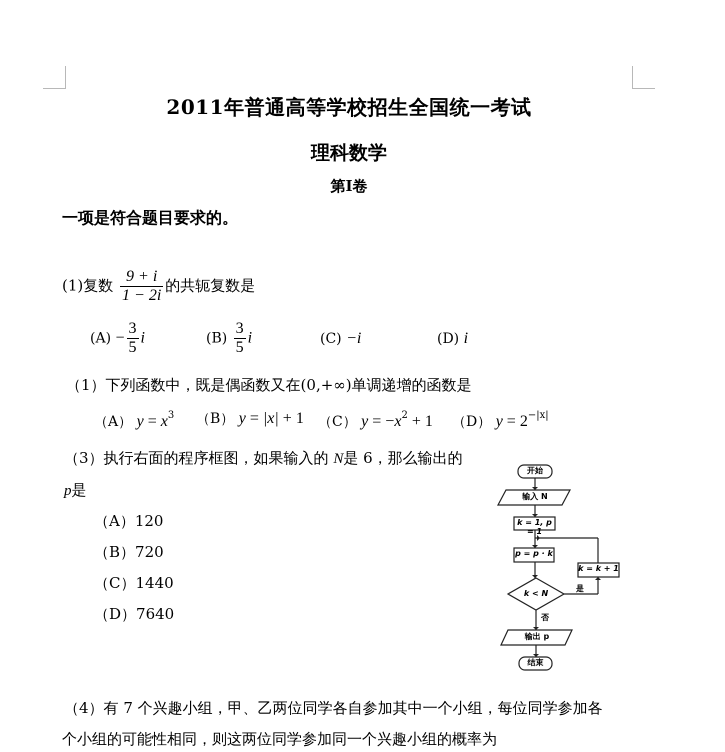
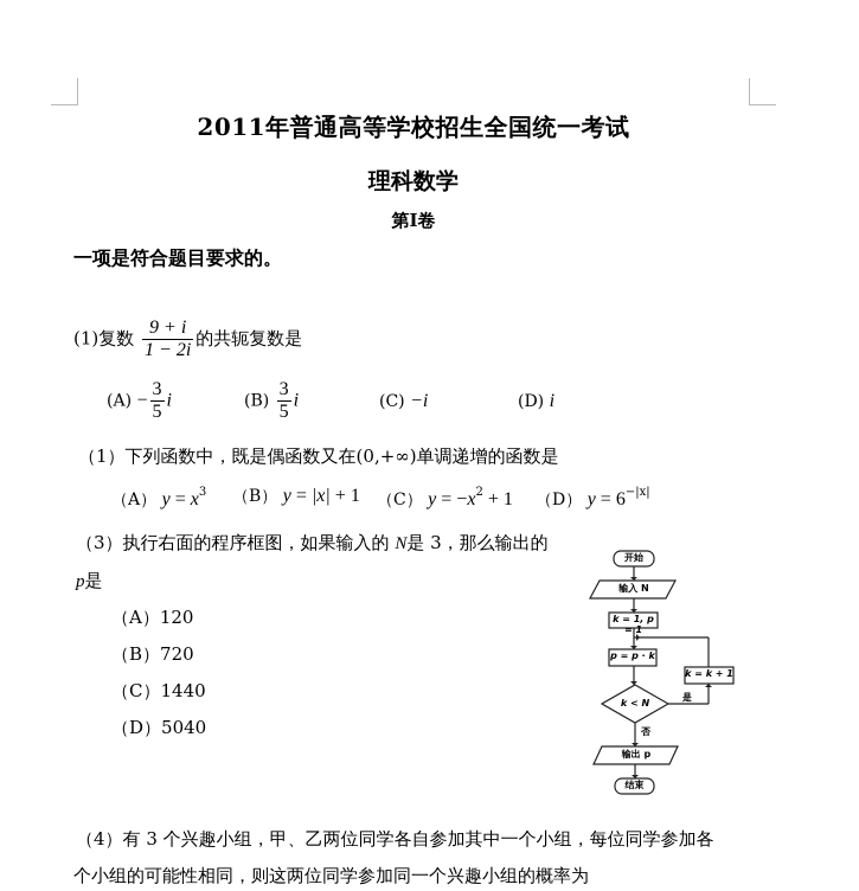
  2011年普通高等学校招生全国统一考试
  理科数学
  第I卷
  一项是符合题目要求的。
  (1)复数
  9 + i
  1 − 2i
  的共轭复数是
  (A) −
  3
  5
  i
  (B)
  3
  5
  i
  (C) −i
  (D) i
  （1）下列函数中，既是偶函数又在(0,+∞)单调递增的函数是
  （A） y = x3
  （B） y = |x| + 1
  （C） y = −x2 + 1
- （D） y = 2−|x|
+ （D） y = 6−|x|
- （3）执行右面的程序框图，如果输入的 N是 6，那么输出的
+ （3）执行右面的程序框图，如果输入的 N是 3，那么输出的
  p是
  （A）120
  （B）720
  （C）1440
- （D）7640
+ （D）5040
  开始
  输入 N
  k = 1, p = 1
  p = p · k
  k < N
  k = k + 1
  是
  否
  输出 p
  结束
- （4）有 7 个兴趣小组，甲、乙两位同学各自参加其中一个小组，每位同学参加各
+ （4）有 3 个兴趣小组，甲、乙两位同学各自参加其中一个小组，每位同学参加各
  个小组的可能性相同，则这两位同学参加同一个兴趣小组的概率为
